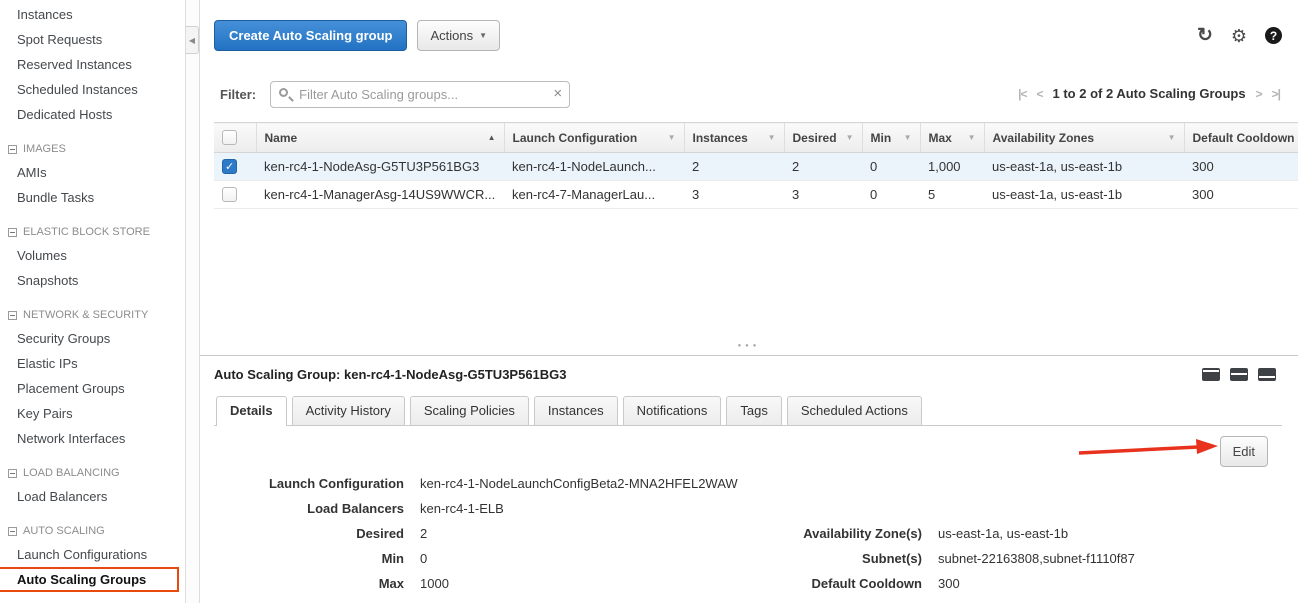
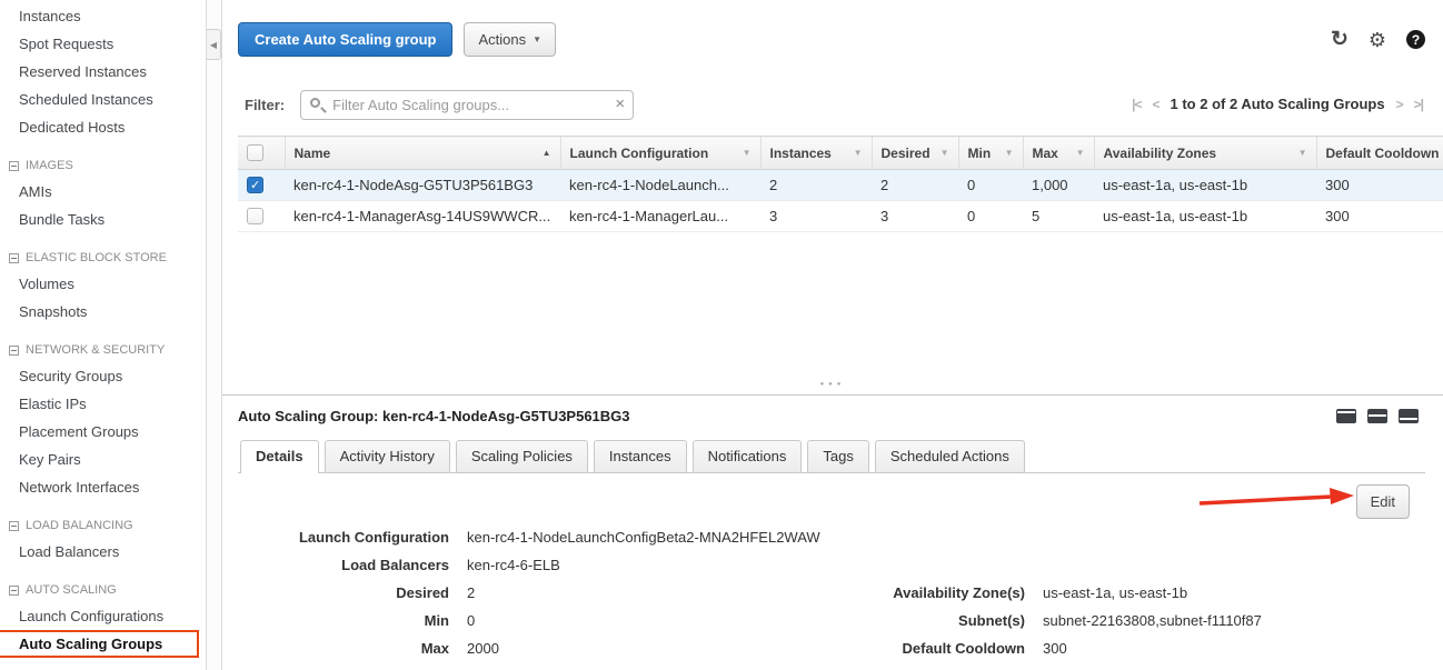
  Instances
  Spot Requests
  Reserved Instances
  Scheduled Instances
  Dedicated Hosts
  IMAGES
  AMIs
  Bundle Tasks
  ELASTIC BLOCK STORE
  Volumes
  Snapshots
  NETWORK & SECURITY
  Security Groups
  Elastic IPs
  Placement Groups
  Key Pairs
  Network Interfaces
  LOAD BALANCING
  Load Balancers
  AUTO SCALING
  Launch Configurations
  Auto Scaling Groups
  ◀
  Create Auto Scaling group
  Actions
  ▼
  ↻
  ⚙
  ?
  Filter:
  Filter Auto Scaling groups...
  ×
  |<
  <
  1 to 2 of 2 Auto Scaling Groups
  >
  >|
  	Name ▲	Launch Configuration ▼	Instances ▼	Desired ▼	Min ▼	Max ▼	Availability Zones ▼	Default Cooldown
  	ken-rc4-1-NodeAsg-G5TU3P561BG3	ken-rc4-1-NodeLaunch...	2	2	0	1,000	us-east-1a, us-east-1b	300
- 	ken-rc4-1-ManagerAsg-14US9WWCR...	ken-rc4-7-ManagerLau...	3	3	0	5	us-east-1a, us-east-1b	300
+ 	ken-rc4-1-ManagerAsg-14US9WWCR...	ken-rc4-1-ManagerLau...	3	3	0	5	us-east-1a, us-east-1b	300
  Auto Scaling Group: ken-rc4-1-NodeAsg-G5TU3P561BG3
  Details
  Activity History
  Scaling Policies
  Instances
  Notifications
  Tags
  Scheduled Actions
  Edit
  Launch Configuration
  ken-rc4-1-NodeLaunchConfigBeta2-MNA2HFEL2WAW
  Load Balancers
- ken-rc4-1-ELB
+ ken-rc4-6-ELB
  Desired
  2
  Min
  0
  Max
- 1000
+ 2000
  Availability Zone(s)
  us-east-1a, us-east-1b
  Subnet(s)
  subnet-22163808,subnet-f1110f87
  Default Cooldown
  300
